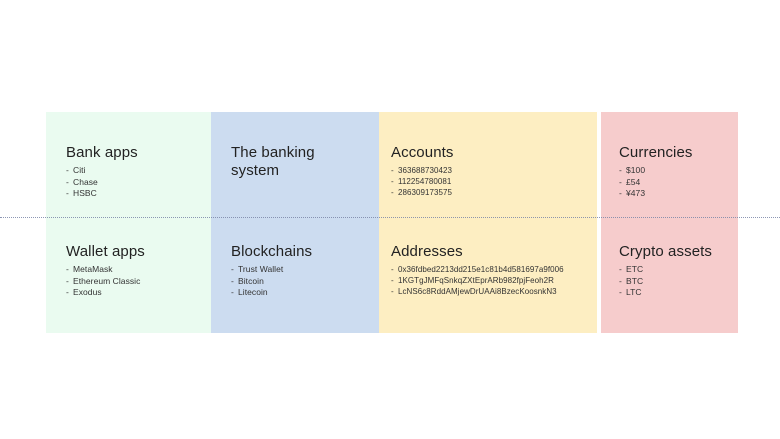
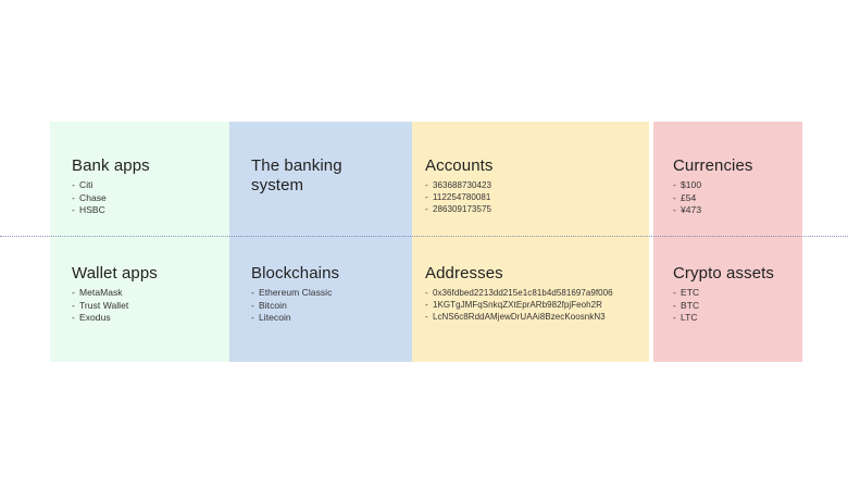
  Bank apps
  - Citi
  - Chase
  - HSBC
  Wallet apps
  - MetaMask
- - Ethereum Classic
+ - Trust Wallet
  - Exodus
  The banking
  system
  Blockchains
- - Trust Wallet
+ - Ethereum Classic
  - Bitcoin
  - Litecoin
  Accounts
  - 363688730423
  - 112254780081
  - 286309173575
  Addresses
  - 0x36fdbed2213dd215e1c81b4d581697a9f006
  - 1KGTgJMFqSnkqZXtEprARb982fpjFeoh2R
  - LcNS6c8RddAMjewDrUAAi8BzecKoosnkN3
  Currencies
  - $100
  - £54
  - ¥473
  Crypto assets
  - ETC
  - BTC
  - LTC
